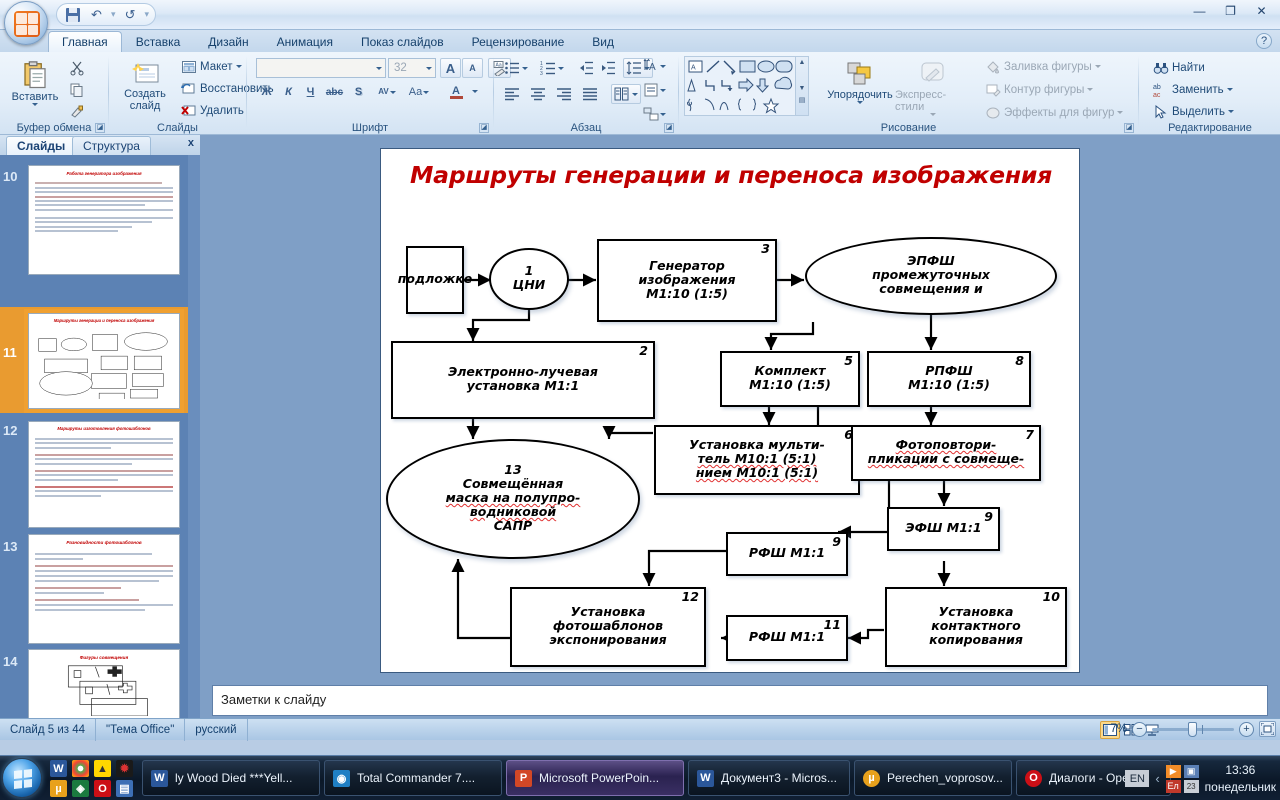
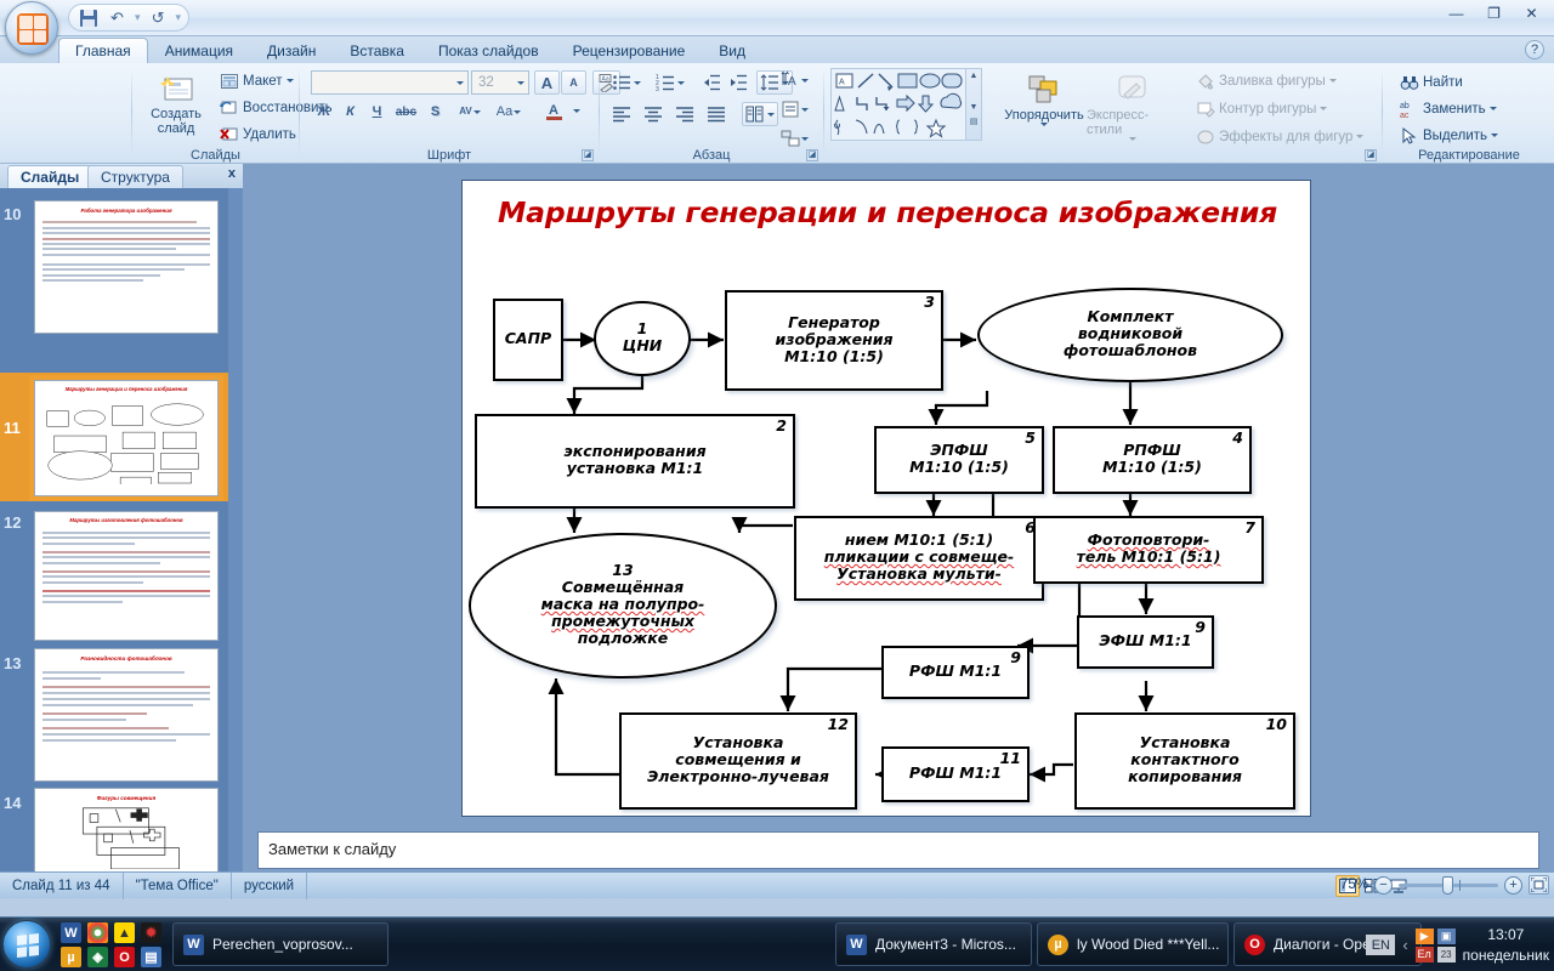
  —
  ❐
  ✕
  ↶
  ▾
  ↺
  ▾
  Главная
- Вставка
+ Анимация
  Дизайн
- Анимация
+ Вставка
  Показ слайдов
  Рецензирование
  Вид
  ?
- Вставить
- Буфер обмена
  Создать слайд
  Макет
  Восстанвить
  Удалить
  Слайды
  32
  A
  A
  Ж
  К
  Ч
  abc
  S
  AV
  Aa
  A
  Шрифт
  Абзац
  A
  Упорядочить
  Экспресс-стили
  Заливка фигуры
  Контур фигуры
  Эффекты для фигур
- Рисование
  Найти
  Заменить
  Выделить
  Редактирование
  Слайды
  Структура
  x
  10
  11
  12
  13
  14
  Маршруты генерации и переноса изображения
- подложке
+ САПР
  1
  ЦНИ
  3
  Генератор
  изображения
  М1:10 (1:5)
- ЭПФШ
+ Комплект
- промежуточных
+ водниковой
- совмещения и
+ фотошаблонов
  2
- Электронно-лучевая
+ экспонирования
  установка М1:1
  5
- Комплект
+ ЭПФШ
  М1:10 (1:5)
- 8
+ 4
  РПФШ
  М1:10 (1:5)
  6
- Установка мульти-
+ нием М10:1 (5:1)
- тель М10:1 (5:1)
+ пликации с совмеще-
- нием М10:1 (5:1)
+ Установка мульти-
  7
  Фотоповтори-
- пликации с совмеще-
+ тель М10:1 (5:1)
  9
  ЭФШ М1:1
  13
  Совмещённая
  маска на полупро-
- водниковой
+ промежуточных
- САПР
+ подложке
  9
  РФШ М1:1
  10
  Установка
  контактного
  копирования
  11
  РФШ М1:1
  12
  Установка
- фотошаблонов
+ совмещения и
- экспонирования
+ Электронно-лучевая
  Заметки к слайду
- Слайд 5 из 44
+ Слайд 11 из 44
  "Тема Office"
  русский
- 7%
+ 75%
  −
  +
  W
  ▲
  ✹
  µ
  ◈
  O
  ▤
  W
- ly Wood Died ***Yell...
+ Perechen_voprosov...
- ◉
- Total Commander 7....
- P
- Microsoft PowerPoin...
  W
  Документ3 - Micros...
  µ
- Perechen_voprosov...
+ ly Wood Died ***Yell...
  O
  Диалоги - Op
  EN
  ‹
  ▶
  ▣
  Ел
  23
- 13:36
+ 13:07
  понедельник
